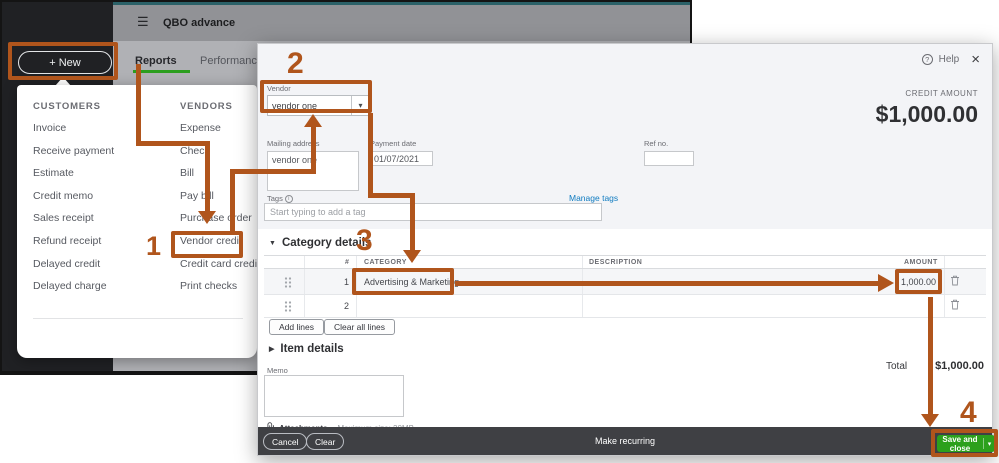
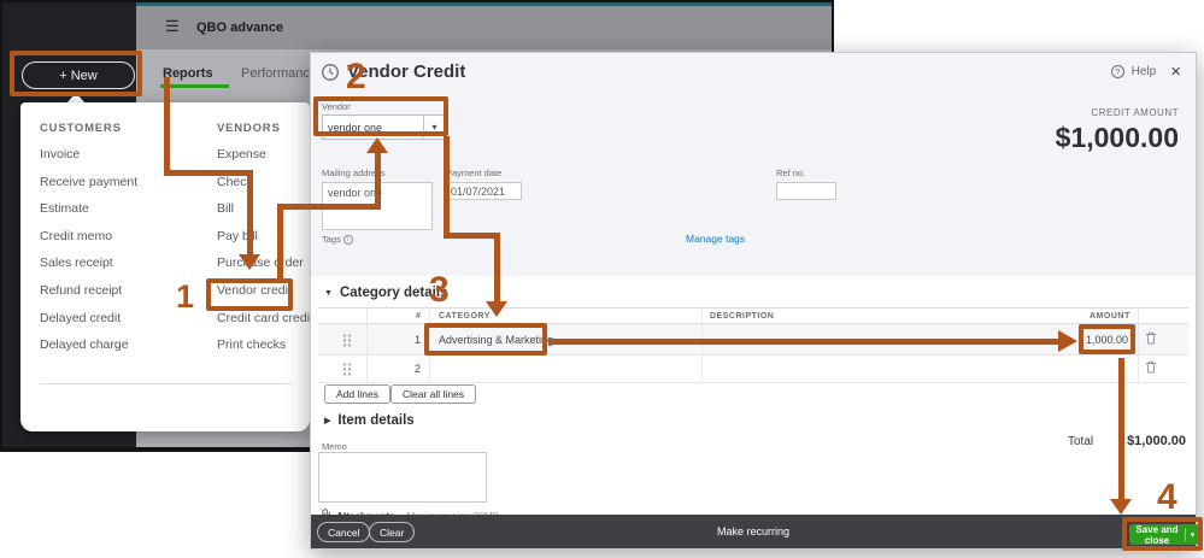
  ☰
  QBO advance
  Reports
  Performanc
  + New
  CUSTOMERS
  Invoice
  Receive payment
  Estimate
  Credit memo
  Sales receipt
  Refund receipt
  Delayed credit
  Delayed charge
  VENDORS
  Expense
  Chec
  Bill
  Pay bll
  Purchaseder
  Vendor credit
  Credit card credi
  Print checks
+ Vendor Credit
  ?
  Help
  ×
  Vendor
  vendor one
  ▾
  CREDIT AMOUNT
  $1,000.00
  Mailing addres
  vendor on
  ayment date
  01/07/2021
  Ref no.
  Tags
  Manage tags
- Start typing to add a tag
  Category details
  1
  Advertising & Marketin
  1,000.00
  2
  Add lines
  Clear all lines
  Item details
  Memo
  Total
  $1,000.00
  Cancel
  Clear
  Make recurring
  Save and close
  1
  2
  3
  4
